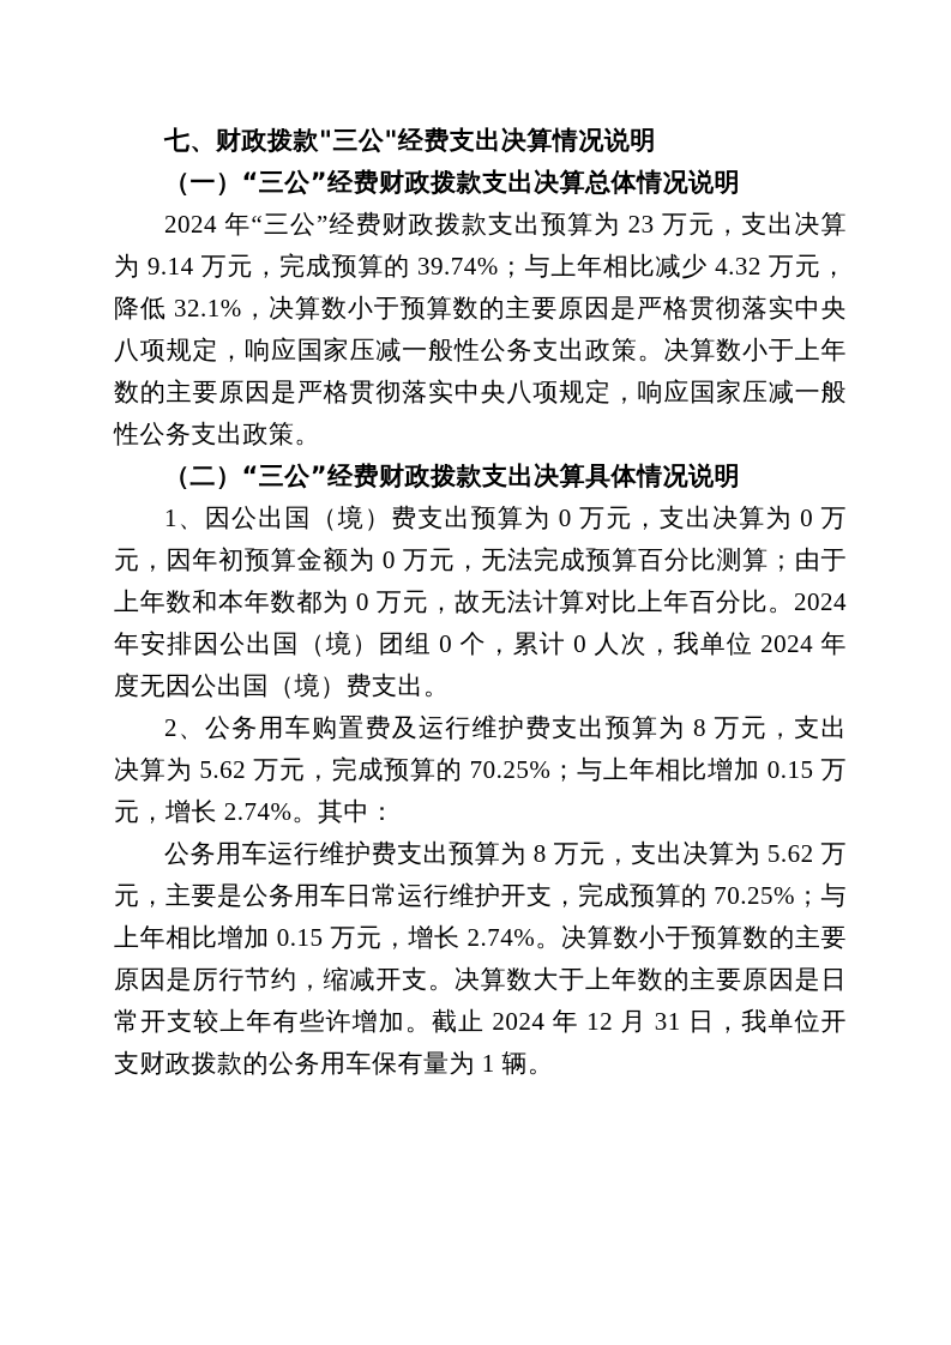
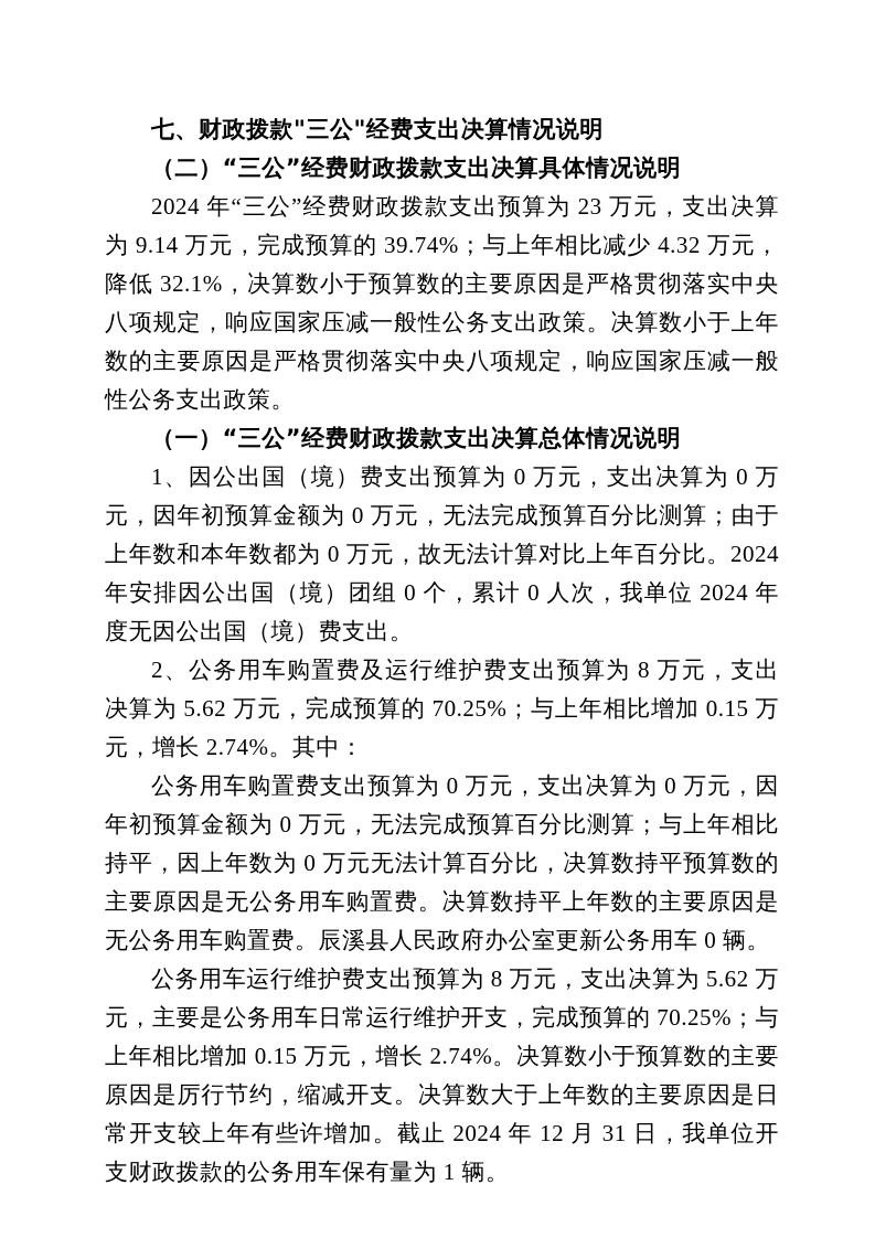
  七、财政拨款"三公"经费支出决算情况说明
- （一）“三公”经费财政拨款支出决算总体情况说明
+ （二）“三公”经费财政拨款支出决算具体情况说明
  2024 年“三公”经费财政拨款支出预算为 23 万元，支出决算为 9.14 万元，完成预算的 39.74%；与上年相比减少 4.32 万元，降低 32.1%，决算数小于预算数的主要原因是严格贯彻落实中央八项规定，响应国家压减一般性公务支出政策。决算数小于上年数的主要原因是严格贯彻落实中央八项规定，响应国家压减一般性公务支出政策。
- （二）“三公”经费财政拨款支出决算具体情况说明
+ （一）“三公”经费财政拨款支出决算总体情况说明
  1、因公出国（境）费支出预算为 0 万元，支出决算为 0 万元，因年初预算金额为 0 万元，无法完成预算百分比测算；由于上年数和本年数都为 0 万元，故无法计算对比上年百分比。2024 年安排因公出国（境）团组 0 个，累计 0 人次，我单位 2024 年度无因公出国（境）费支出。
  2、公务用车购置费及运行维护费支出预算为 8 万元，支出决算为 5.62 万元，完成预算的 70.25%；与上年相比增加 0.15 万元，增长 2.74%。其中：
+ 公务用车购置费支出预算为 0 万元，支出决算为 0 万元，因年初预算金额为 0 万元，无法完成预算百分比测算；与上年相比持平，因上年数为 0 万元无法计算百分比，决算数持平预算数的主要原因是无公务用车购置费。决算数持平上年数的主要原因是无公务用车购置费。辰溪县人民政府办公室更新公务用车 0 辆。
  公务用车运行维护费支出预算为 8 万元，支出决算为 5.62 万元，主要是公务用车日常运行维护开支，完成预算的 70.25%；与上年相比增加 0.15 万元，增长 2.74%。决算数小于预算数的主要原因是厉行节约，缩减开支。决算数大于上年数的主要原因是日常开支较上年有些许增加。截止 2024 年 12 月 31 日，我单位开支财政拨款的公务用车保有量为 1 辆。
